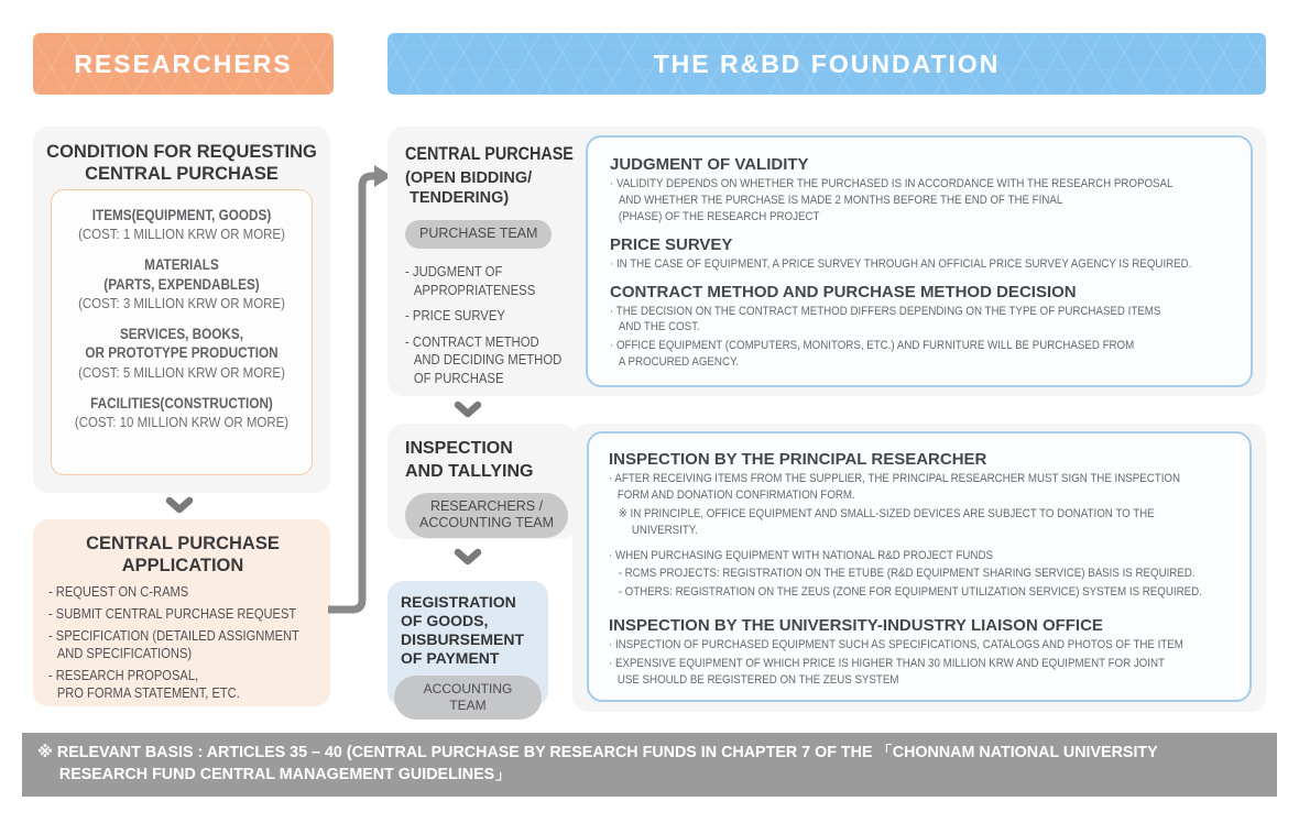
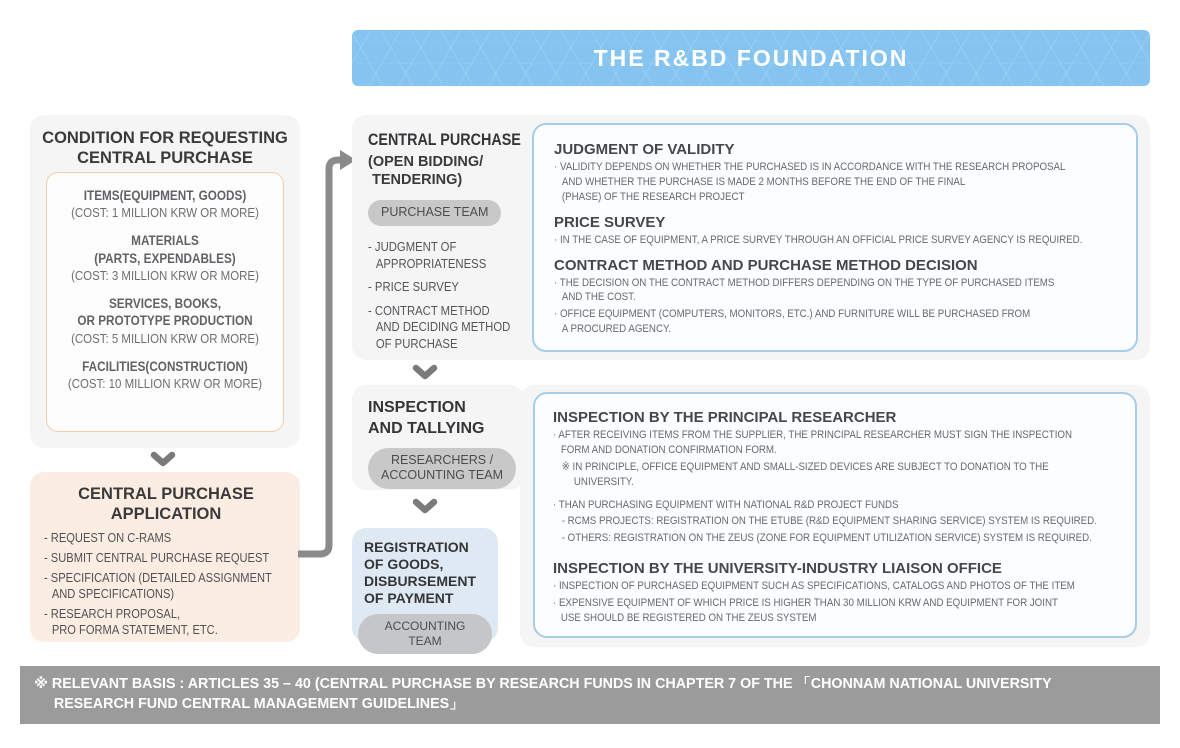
- RESEARCHERS
  THE R&BD FOUNDATION
  CONDITION FOR REQUESTING
  CENTRAL PURCHASE
  ITEMS(EQUIPMENT, GOODS)
  (COST: 1 MILLION KRW OR MORE)
  MATERIALS
  (PARTS, EXPENDABLES)
  (COST: 3 MILLION KRW OR MORE)
  SERVICES, BOOKS,
  OR PROTOTYPE PRODUCTION
  (COST: 5 MILLION KRW OR MORE)
  FACILITIES(CONSTRUCTION)
  (COST: 10 MILLION KRW OR MORE)
  CENTRAL PURCHASE
  APPLICATION
  - REQUEST ON C-RAMS
  - SUBMIT CENTRAL PURCHASE REQUEST
  - SPECIFICATION (DETAILED ASSIGNMENT
  AND SPECIFICATIONS)
  - RESEARCH PROPOSAL,
  PRO FORMA STATEMENT, ETC.
  CENTRAL PURCHASE
  (OPEN BIDDING/
  TENDERING)
  PURCHASE TEAM
  - JUDGMENT OF
  APPROPRIATENESS
  - PRICE SURVEY
  - CONTRACT METHOD
  AND DECIDING METHOD
  OF PURCHASE
  JUDGMENT OF VALIDITY
  · VALIDITY DEPENDS ON WHETHER THE PURCHASED IS IN ACCORDANCE WITH THE RESEARCH PROPOSAL
  AND WHETHER THE PURCHASE IS MADE 2 MONTHS BEFORE THE END OF THE FINAL
  (PHASE) OF THE RESEARCH PROJECT
  PRICE SURVEY
  · IN THE CASE OF EQUIPMENT, A PRICE SURVEY THROUGH AN OFFICIAL PRICE SURVEY AGENCY IS REQUIRED.
  CONTRACT METHOD AND PURCHASE METHOD DECISION
  · THE DECISION ON THE CONTRACT METHOD DIFFERS DEPENDING ON THE TYPE OF PURCHASED ITEMS
  AND THE COST.
  · OFFICE EQUIPMENT (COMPUTERS, MONITORS, ETC.) AND FURNITURE WILL BE PURCHASED FROM
  A PROCURED AGENCY.
  INSPECTION
  AND TALLYING
  RESEARCHERS /
  ACCOUNTING TEAM
  INSPECTION BY THE PRINCIPAL RESEARCHER
  · AFTER RECEIVING ITEMS FROM THE SUPPLIER, THE PRINCIPAL RESEARCHER MUST SIGN THE INSPECTION
  FORM AND DONATION CONFIRMATION FORM.
  ※ IN PRINCIPLE, OFFICE EQUIPMENT AND SMALL-SIZED DEVICES ARE SUBJECT TO DONATION TO THE
  UNIVERSITY.
- · WHEN PURCHASING EQUIPMENT WITH NATIONAL R&D PROJECT FUNDS
+ · THAN PURCHASING EQUIPMENT WITH NATIONAL R&D PROJECT FUNDS
- - RCMS PROJECTS: REGISTRATION ON THE ETUBE (R&D EQUIPMENT SHARING SERVICE) BASIS IS REQUIRED.
+ - RCMS PROJECTS: REGISTRATION ON THE ETUBE (R&D EQUIPMENT SHARING SERVICE) SYSTEM IS REQUIRED.
  - OTHERS: REGISTRATION ON THE ZEUS (ZONE FOR EQUIPMENT UTILIZATION SERVICE) SYSTEM IS REQUIRED.
  INSPECTION BY THE UNIVERSITY-INDUSTRY LIAISON OFFICE
  · INSPECTION OF PURCHASED EQUIPMENT SUCH AS SPECIFICATIONS, CATALOGS AND PHOTOS OF THE ITEM
  · EXPENSIVE EQUIPMENT OF WHICH PRICE IS HIGHER THAN 30 MILLION KRW AND EQUIPMENT FOR JOINT
  USE SHOULD BE REGISTERED ON THE ZEUS SYSTEM
  REGISTRATION
  OF GOODS,
  DISBURSEMENT
  OF PAYMENT
  ACCOUNTING TEAM
  ※ RELEVANT BASIS : ARTICLES 35 – 40 (CENTRAL PURCHASE BY RESEARCH FUNDS IN CHAPTER 7 OF THE 「CHONNAM NATIONAL UNIVERSITY
  RESEARCH FUND CENTRAL MANAGEMENT GUIDELINES」
